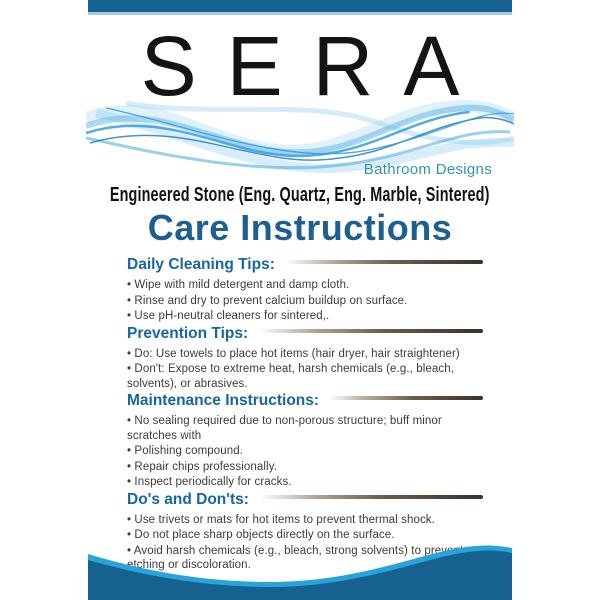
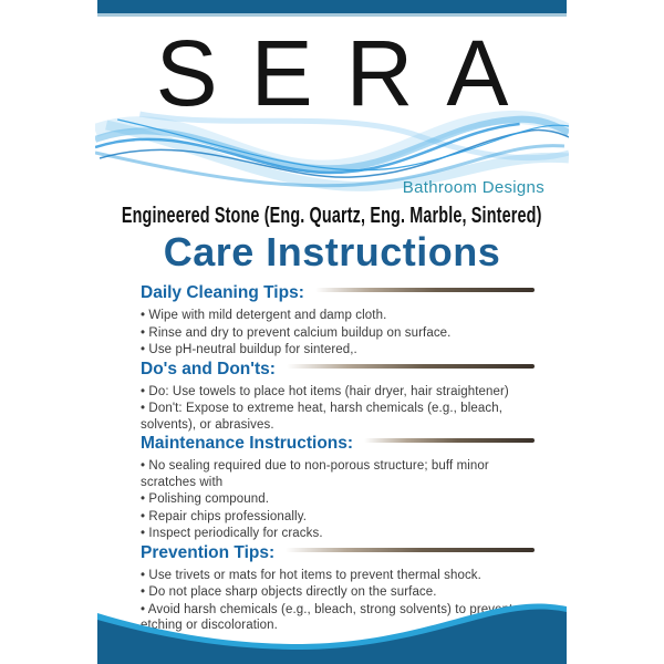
  SERA
  Bathroom Designs
  Engineered Stone (Eng. Quartz, Eng. Marble, Sintered)
  Care Instructions
  Daily Cleaning Tips:
  Wipe with mild detergent and damp cloth.
  Rinse and dry to prevent calcium buildup on surface.
- Use pH-neutral cleaners for sintered,.
+ Use pH-neutral buildup for sintered,.
- Prevention Tips:
+ Do's and Don'ts:
  Do: Use towels to place hot items (hair dryer, hair straightener)
  Don't: Expose to extreme heat, harsh chemicals (e.g., bleach, solvents), or abrasives.
  Maintenance Instructions:
  No sealing required due to non-porous structure; buff minor scratches with
  Polishing compound.
  Repair chips professionally.
  Inspect periodically for cracks.
- Do's and Don'ts:
+ Prevention Tips:
  Use trivets or mats for hot items to prevent thermal shock.
  Do not place sharp objects directly on the surface.
  Avoid harsh chemicals (e.g., bleach, strong solvents) to prev etching or discoloration.
